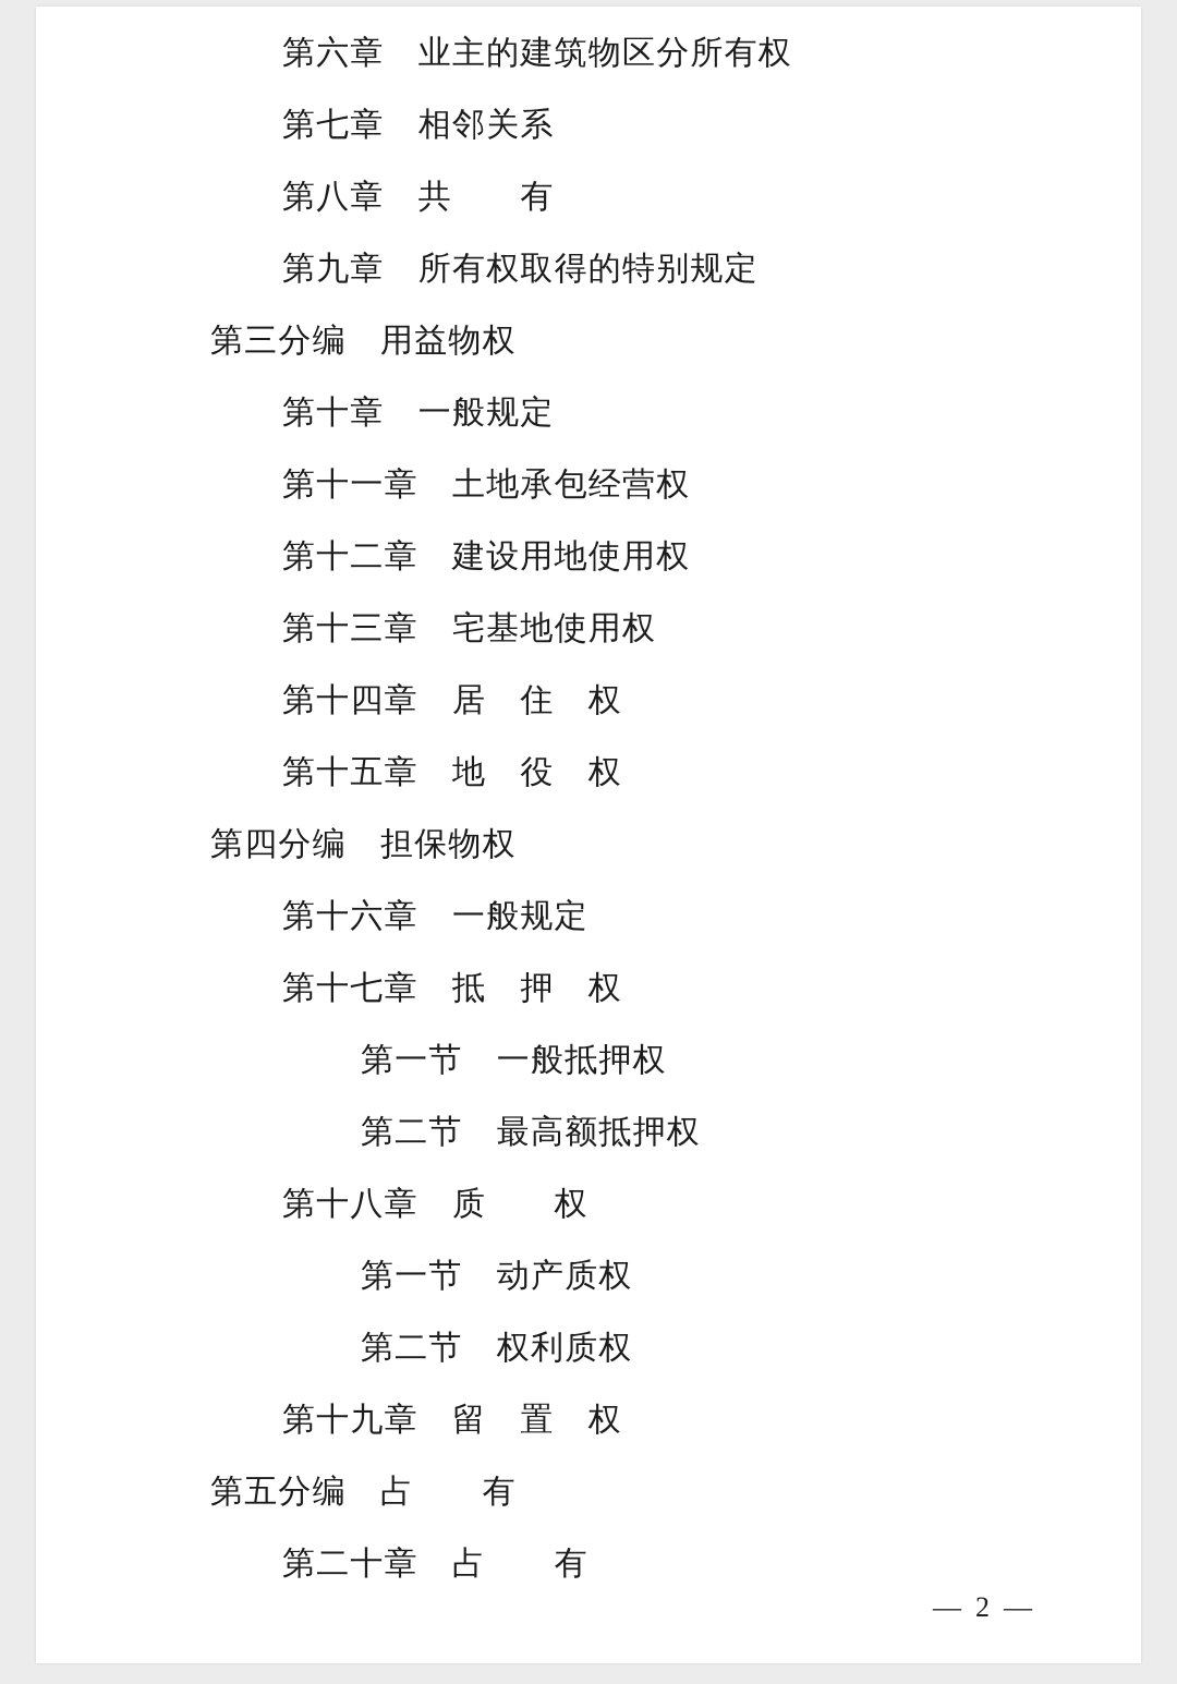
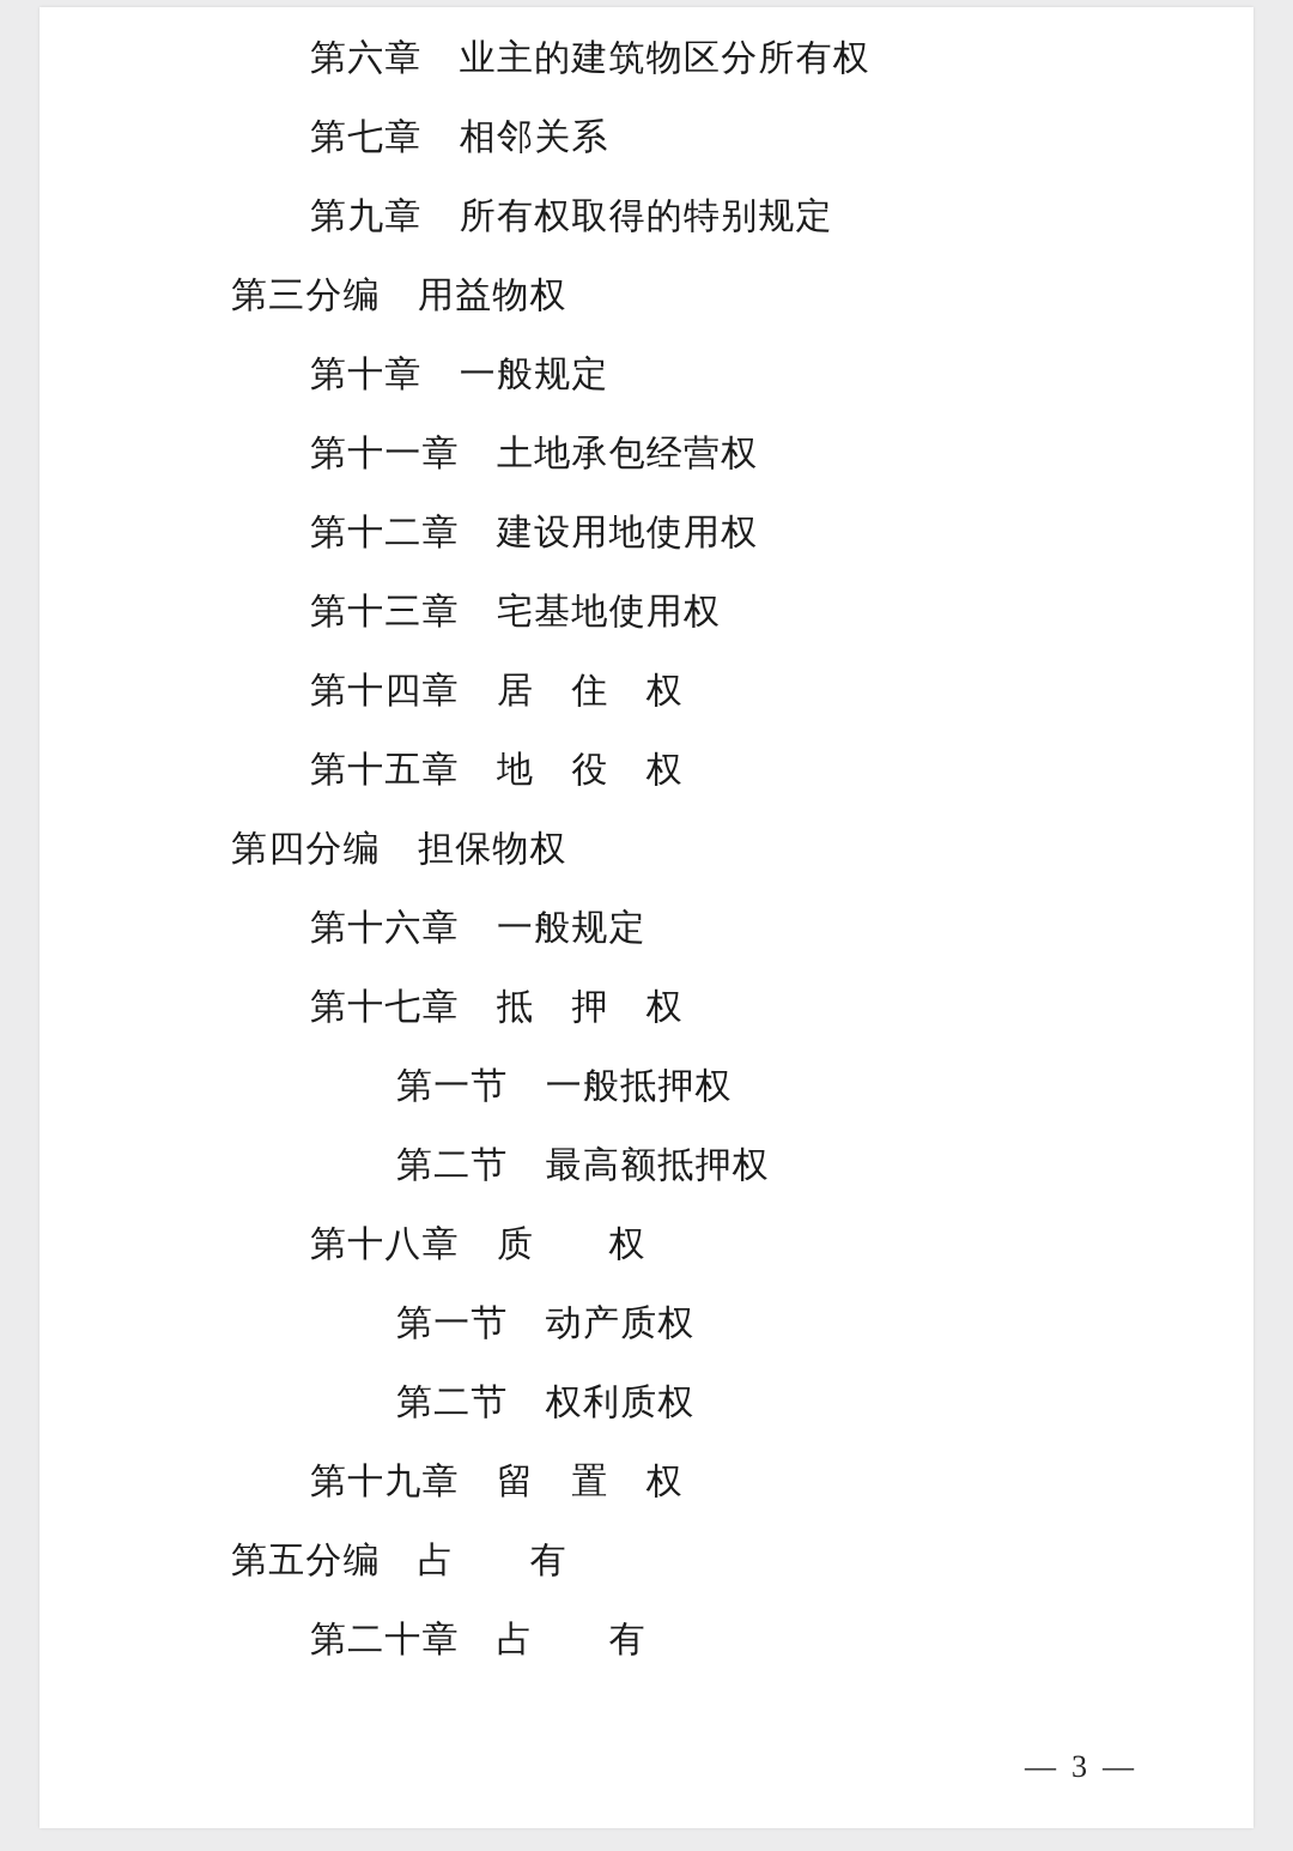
  第六章 业主的建筑物区分所有权
  第七章 相邻关系
- 第八章 共 有
  第九章 所有权取得的特别规定
  第三分编 用益物权
  第十章 一般规定
  第十一章 土地承包经营权
  第十二章 建设用地使用权
  第十三章 宅基地使用权
  第十四章 居 住 权
  第十五章 地 役 权
  第四分编 担保物权
  第十六章 一般规定
  第十七章 抵 押 权
  第一节 一般抵押权
  第二节 最高额抵押权
  第十八章 质 权
  第一节 动产质权
  第二节 权利质权
  第十九章 留 置 权
  第五分编 占 有
  第二十章 占 有
- — 2 —
+ — 3 —
